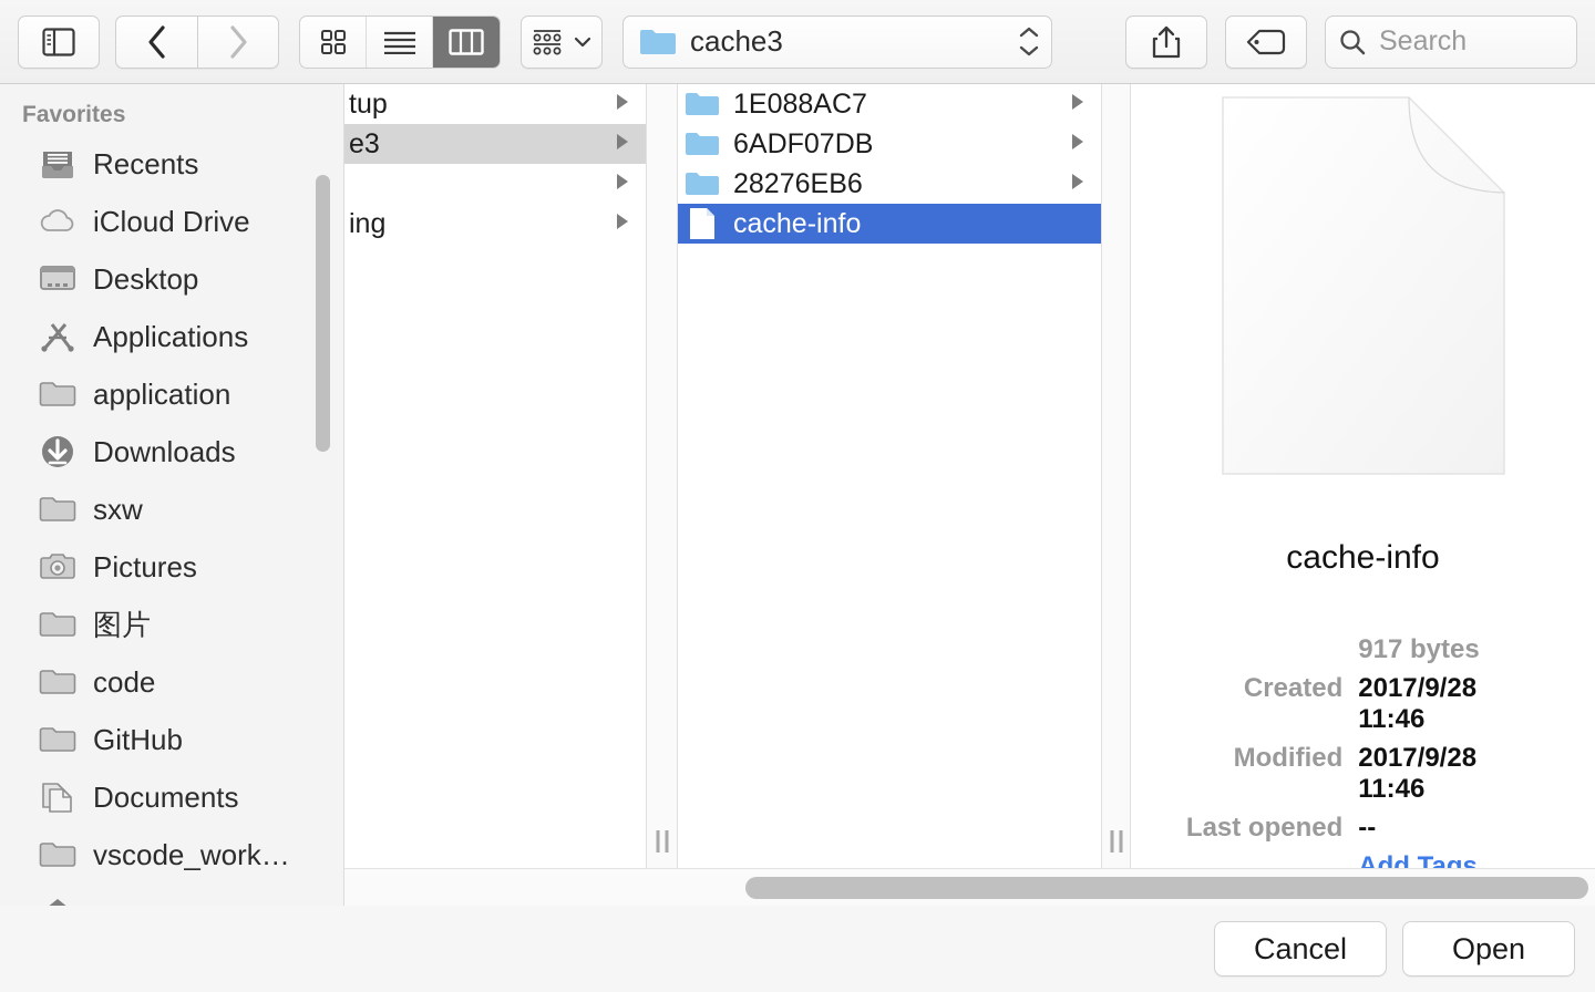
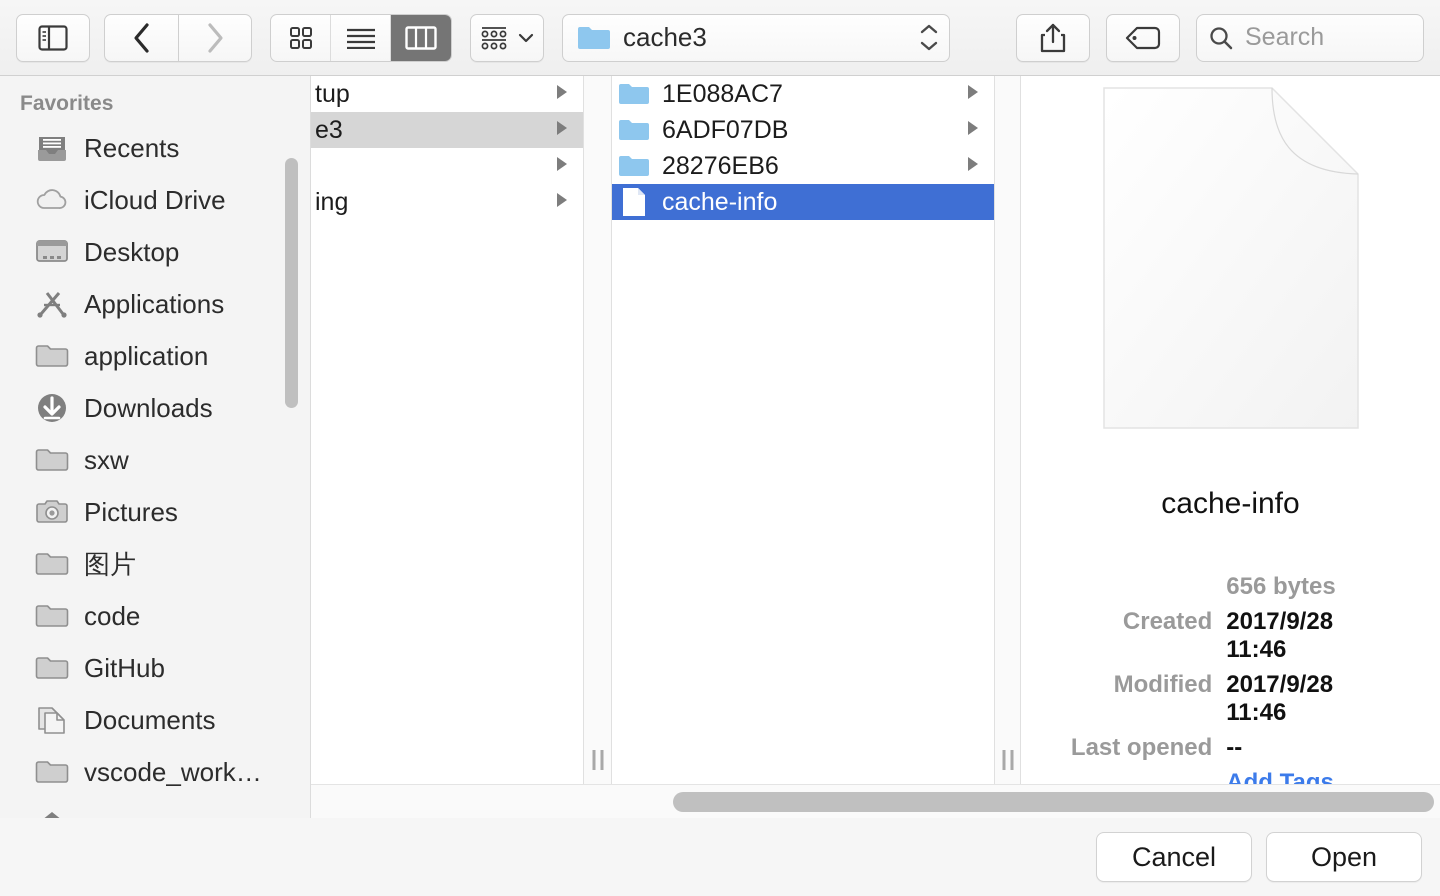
  cache3
  Search
  Favorites
  Recents
  iCloud Drive
  Desktop
  Applications
  application
  Downloads
  sxw
  Pictures
  图片
  code
  GitHub
  Documents
  vscode_work…
  tup
  e3
  ing
  1E088AC7
  6ADF07DB
  28276EB6
  cache-info
  cache-info
- 917 bytes
+ 656 bytes
  Created
  2017/9/28 11:46
  Modified
  2017/9/28 11:46
  Last opened
  --
  Add Tags…
  Cancel
  Open
